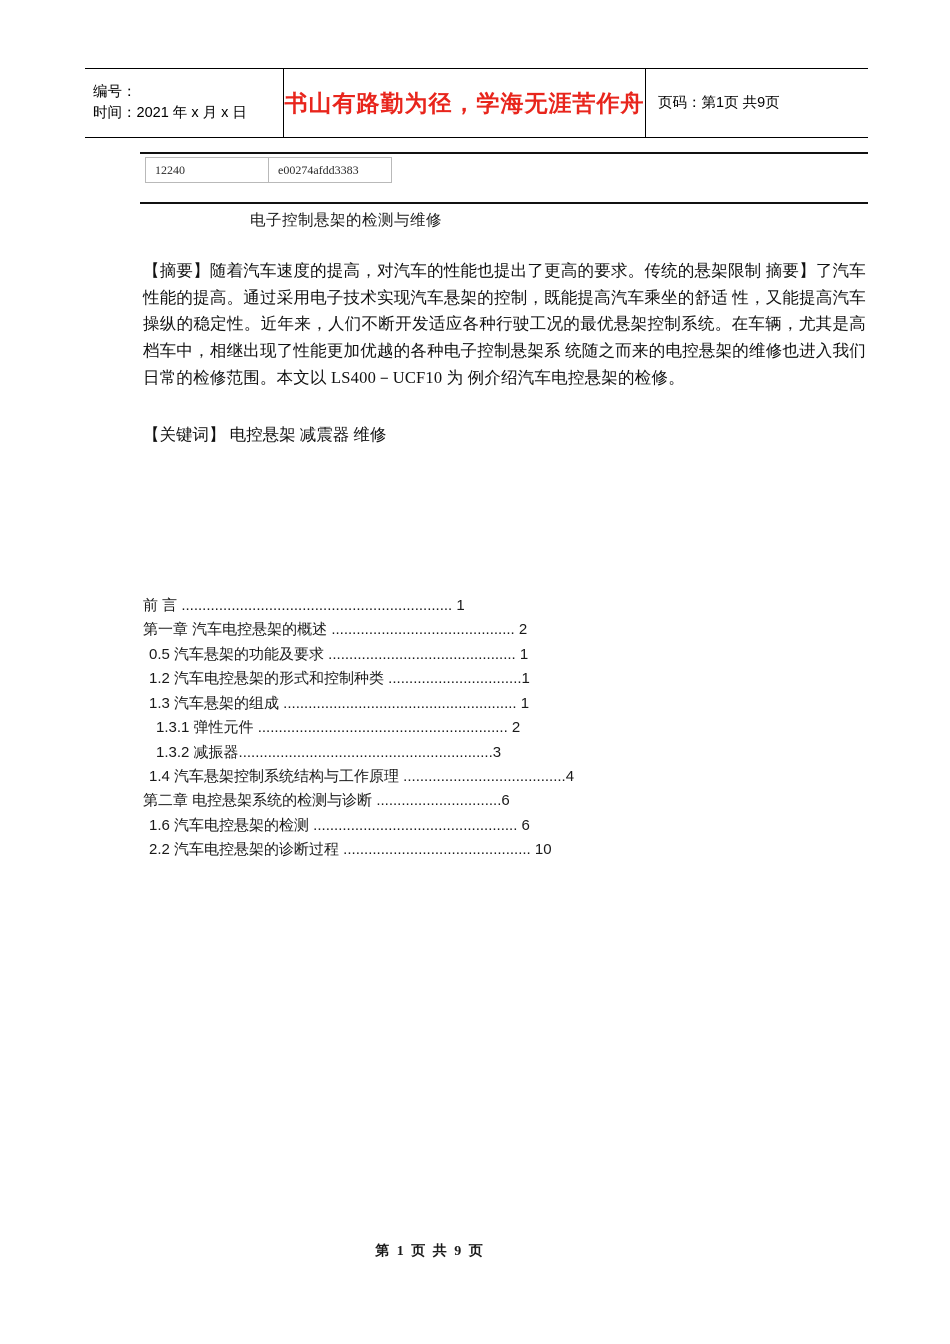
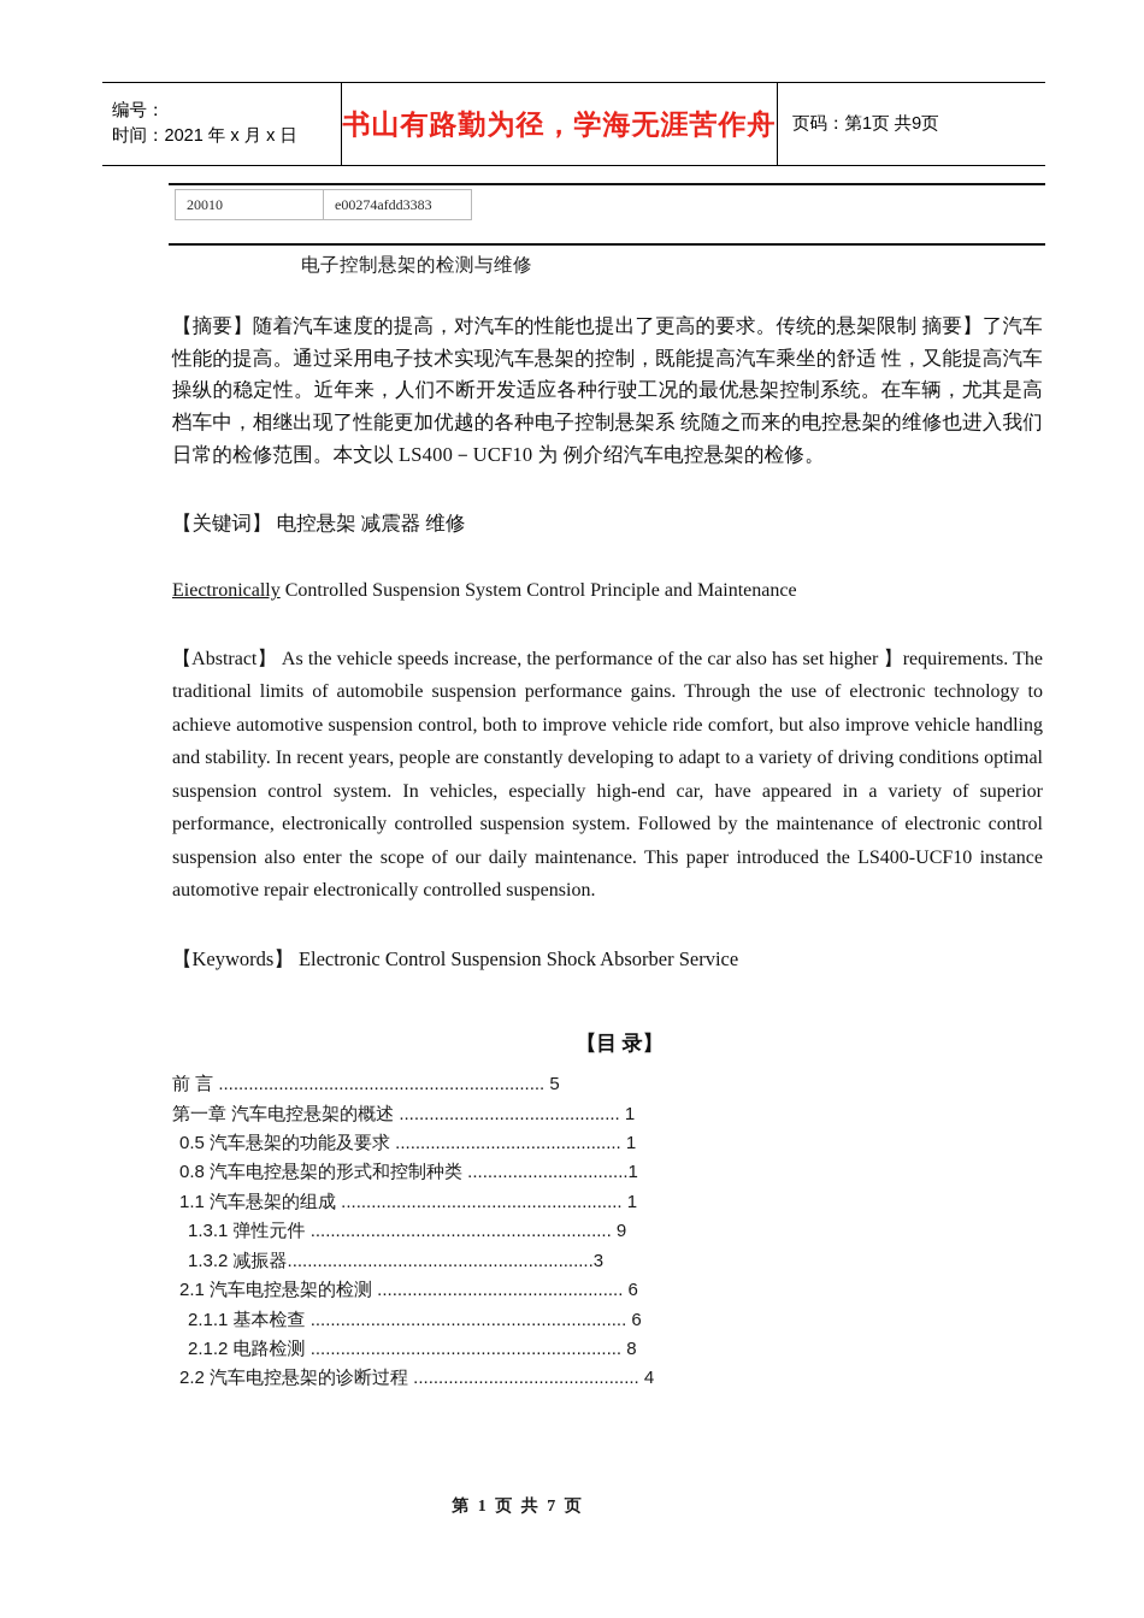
  编号： 时间：2021 年 x 月 x 日	书山有路勤为径，学海无涯苦作舟	页码：第1页 共9页
- 12240	e00274afdd3383
+ 20010	e00274afdd3383
  电子控制悬架的检测与维修
  【摘要】随着汽车速度的提高，对汽车的性能也提出了更高的要求。传统的悬架限制 摘要】了汽车性能的提高。通过采用电子技术实现汽车悬架的控制，既能提高汽车乘坐的舒适 性，又能提高汽车操纵的稳定性。近年来，人们不断开发适应各种行驶工况的最优悬架控制系统。在车辆，尤其是高档车中，相继出现了性能更加优越的各种电子控制悬架系 统随之而来的电控悬架的维修也进入我们日常的检修范围。本文以 LS400－UCF10 为 例介绍汽车电控悬架的检修。
  【关键词】 电控悬架 减震器 维修
+ Eiectronically Controlled Suspension System Control Principle and Maintenance
+ 【Abstract】 As the vehicle speeds increase, the performance of the car also has set higher 】requirements. The traditional limits of automobile suspension performance gains. Through the use of electronic technology to achieve automotive suspension control, both to improve vehicle ride comfort, but also improve vehicle handling and stability. In recent years, people are constantly developing to adapt to a variety of driving conditions optimal suspension control system. In vehicles, especially high-end car, have appeared in a variety of superior performance, electronically controlled suspension system. Followed by the maintenance of electronic control suspension also enter the scope of our daily maintenance. This paper introduced the LS400-UCF10 instance automotive repair electronically controlled suspension.
+ 【Keywords】 Electronic Control Suspension Shock Absorber Service
+ 【目 录】
- 前 言 ................................................................. 1
+ 前 言 ................................................................. 5
- 第一章 汽车电控悬架的概述 ............................................ 2
+ 第一章 汽车电控悬架的概述 ............................................ 1
  0.5 汽车悬架的功能及要求 ............................................. 1
- 1.2 汽车电控悬架的形式和控制种类 ................................1
+ 0.8 汽车电控悬架的形式和控制种类 ................................1
- 1.3 汽车悬架的组成 ........................................................ 1
+ 1.1 汽车悬架的组成 ........................................................ 1
- 1.3.1 弹性元件 ............................................................ 2
+ 1.3.1 弹性元件 ............................................................ 9
  1.3.2 减振器.............................................................3
- 1.4 汽车悬架控制系统结构与工作原理 .......................................4
- 第二章 电控悬架系统的检测与诊断 ..............................6
- 1.6 汽车电控悬架的检测 ................................................. 6
+ 2.1 汽车电控悬架的检测 ................................................. 6
+ 2.1.1 基本检查 ............................................................... 6
+ 2.1.2 电路检测 .............................................................. 8
- 2.2 汽车电控悬架的诊断过程 ............................................. 10
+ 2.2 汽车电控悬架的诊断过程 ............................................. 4
- 第 1 页 共 9 页
+ 第 1 页 共 7 页
